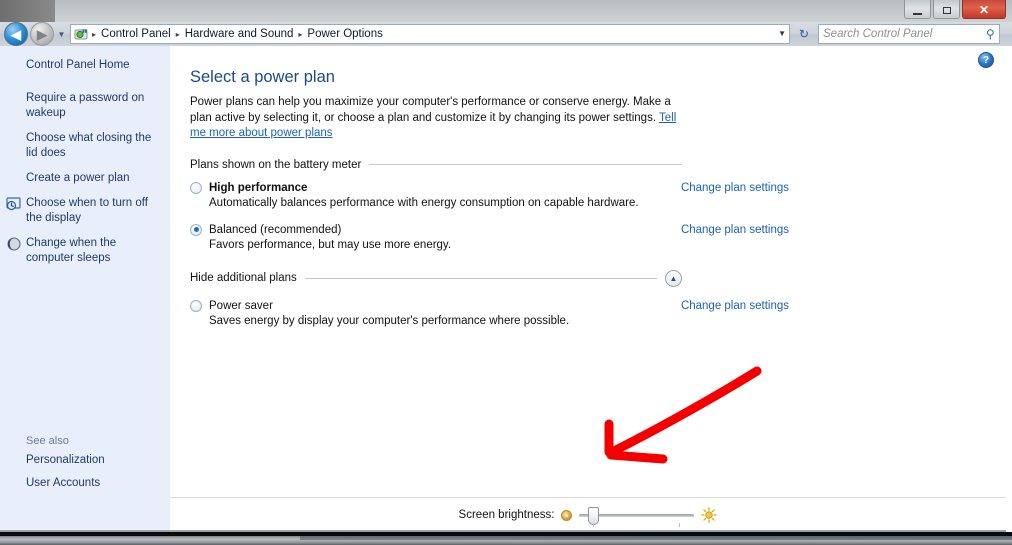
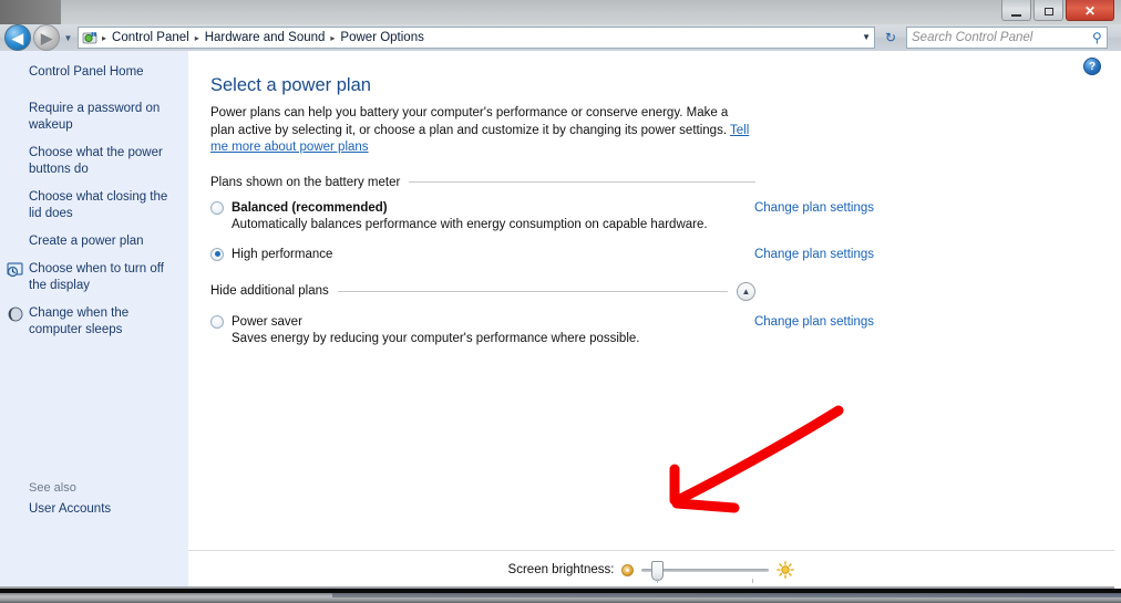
  ✕
  ◀
  ▶
  ▼
  ▸
  Control Panel
  ▸
  Hardware and Sound
  ▸
  Power Options
  ▼
  ↻
  Search Control Panel
  Control Panel Home
  Require a password on wakeup
+ Choose what the power buttons do
  Choose what closing the lid does
  Create a power plan
  Choose when to turn off the display
  Change when the computer sleeps
  See also
- Personalization
  User Accounts
  ?
  Select a power plan
- Power plans can help you maximize your computer's performance or conserve energy. Make a plan active by selecting it, or choose a plan and customize it by changing its power settings. Tell me more about power plans
+ Power plans can help you battery your computer's performance or conserve energy. Make a plan active by selecting it, or choose a plan and customize it by changing its power settings. Tell me more about power plans
  Plans shown on the battery meter
- High performance
+ Balanced (recommended)
  Automatically balances performance with energy consumption on capable hardware.
  Change plan settings
- Balanced (recommended)
+ High performance
- Favors performance, but may use more energy.
  Change plan settings
  Hide additional plans
  ▲
  Power saver
- Saves energy by display your computer's performance where possible.
+ Saves energy by reducing your computer's performance where possible.
  Change plan settings
  Screen brightness:
